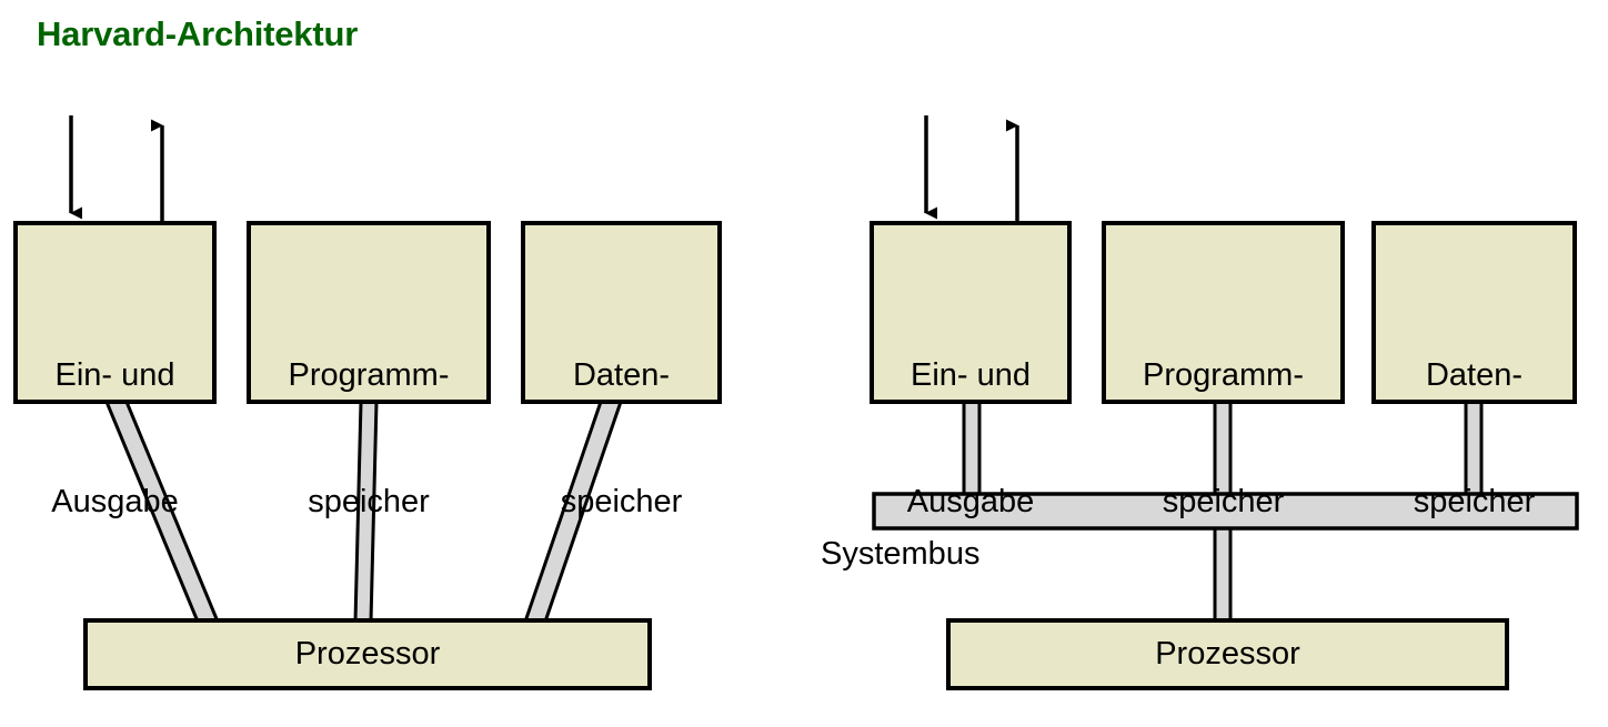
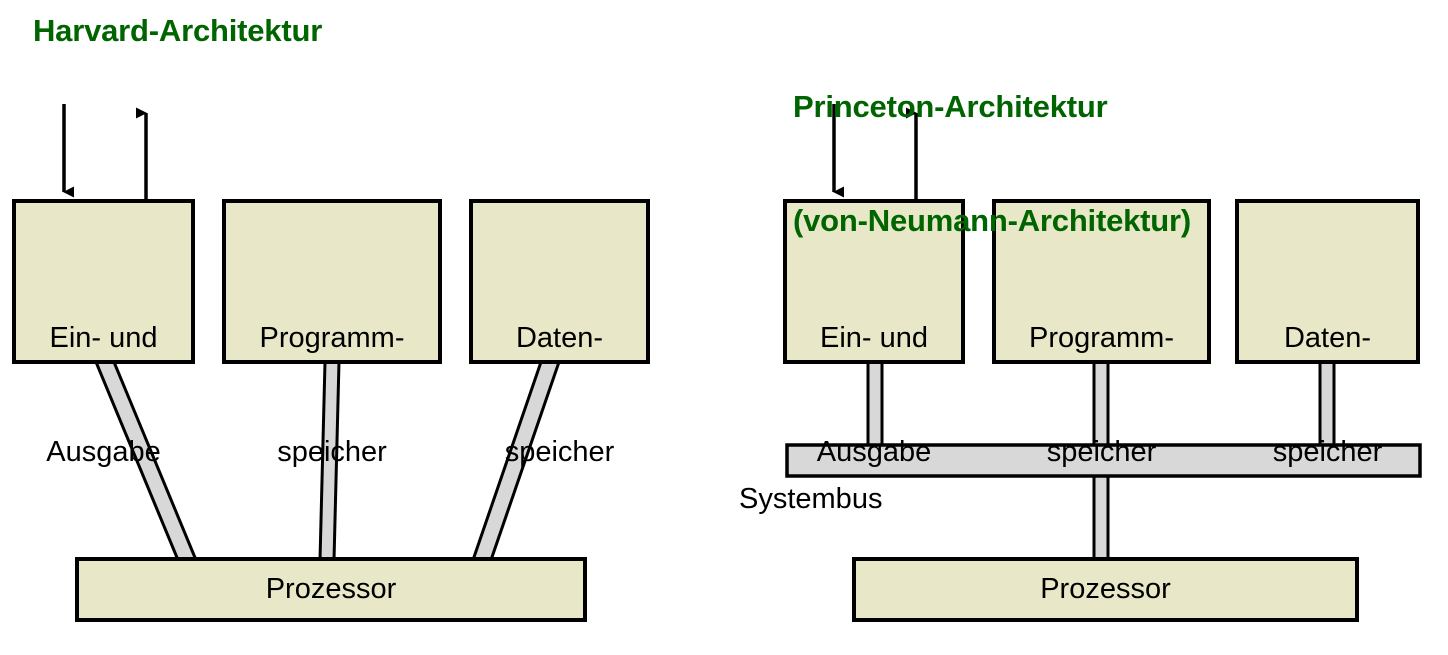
  Harvard-Architektur
+ Princeton-Architektur
+ (von-Neumann-Architektur)
  Ein- und
  Ausgabe
  Programm-
  speicher
  Daten-
  speicher
  Prozessor
  Ein- und
  Ausgabe
  Programm-
  speicher
  Daten-
  speicher
  Prozessor
  Systembus
